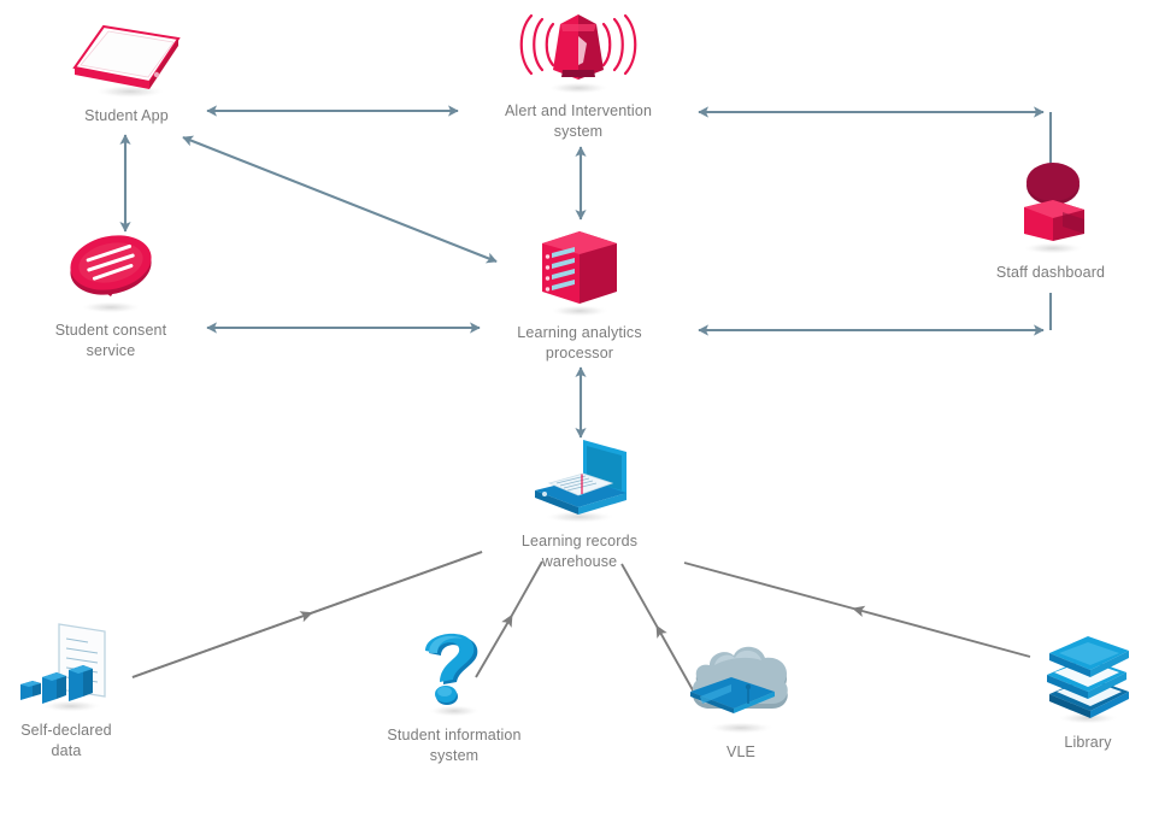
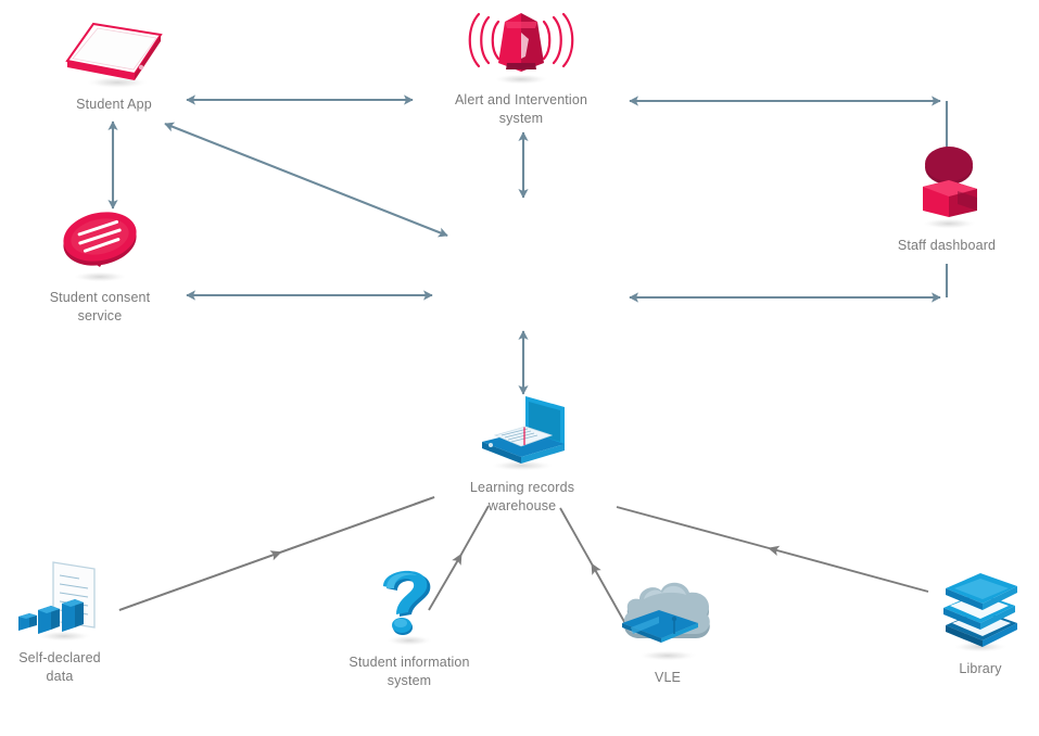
  Student App
  Alert and Intervention
  system
  Staff dashboard
  Student consent
  service
- Learning analytics
- processor
  Learning records
  warehouse
  Self-declared
  data
  Student information
  system
  VLE
  Library
